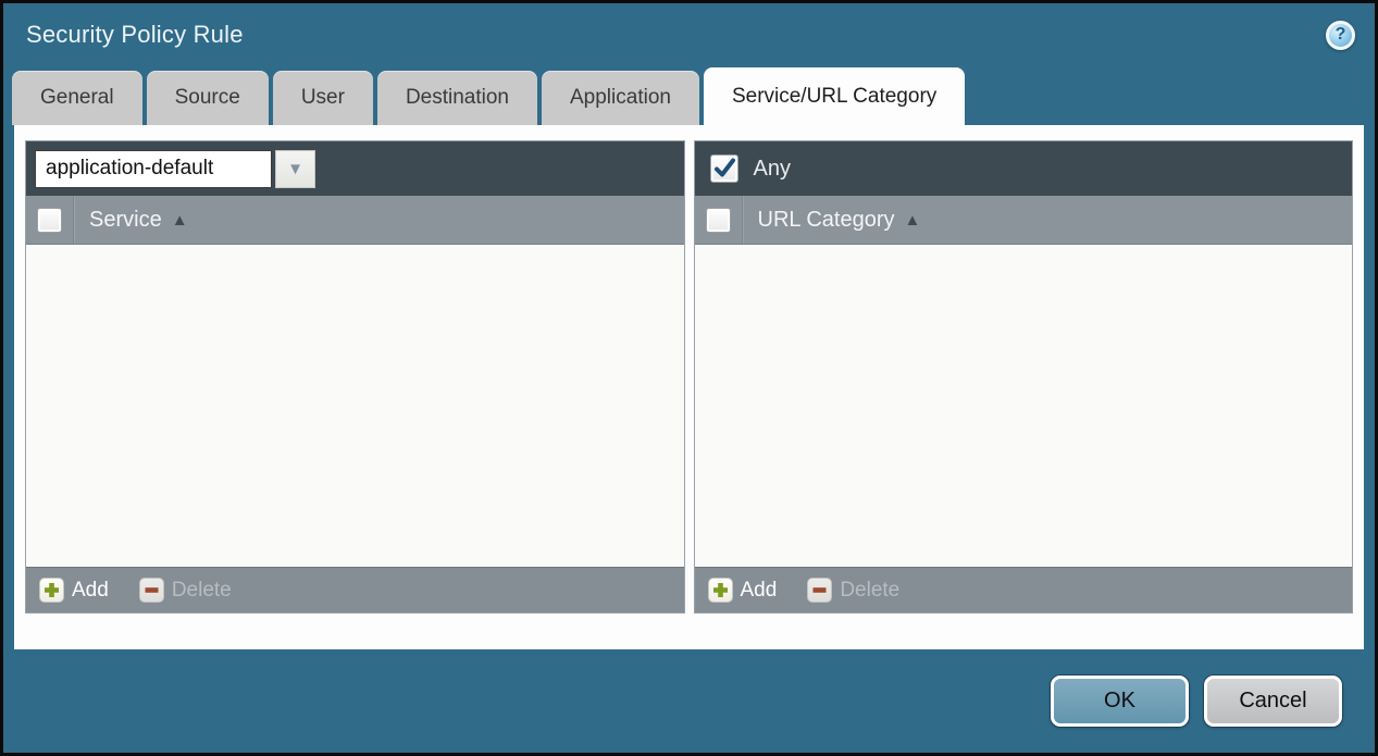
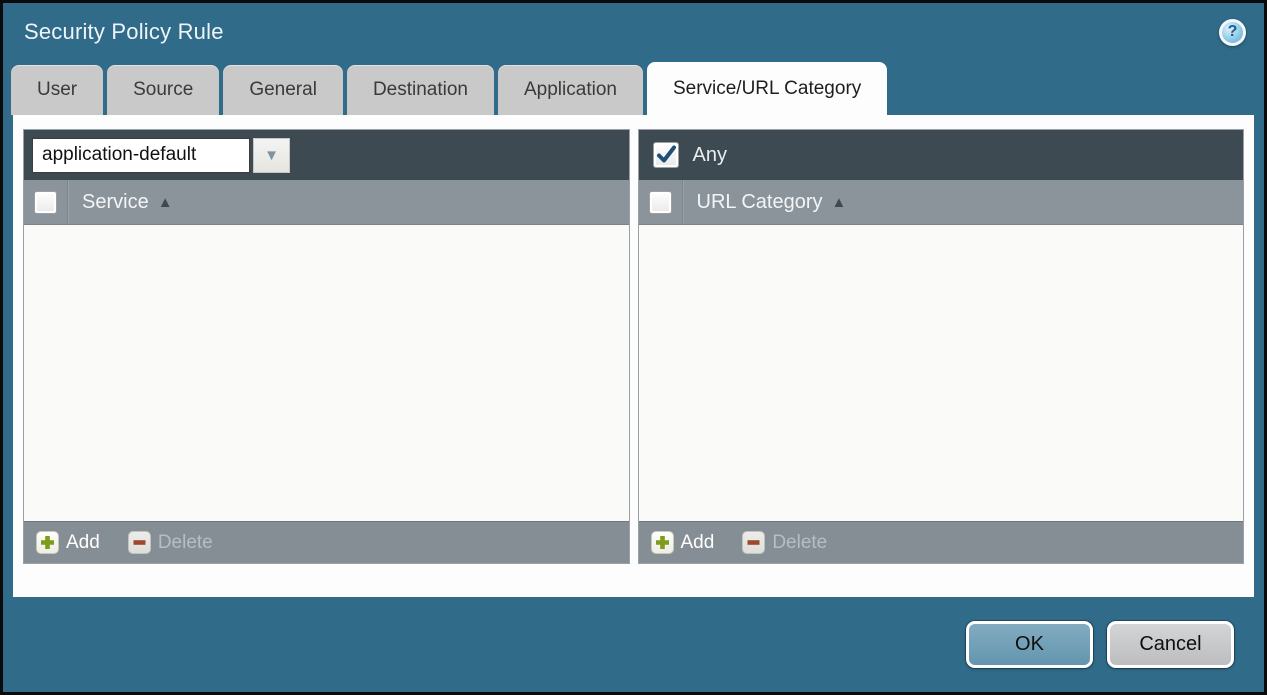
  Security Policy Rule
  ?
- General
+ User
  Source
- User
+ General
  Destination
  Application
  Service/URL Category
  application-default
  ▼
  Service
  ▲
  Add
  Delete
  Any
  URL Category
  ▲
  Add
  Delete
  OK
  Cancel
